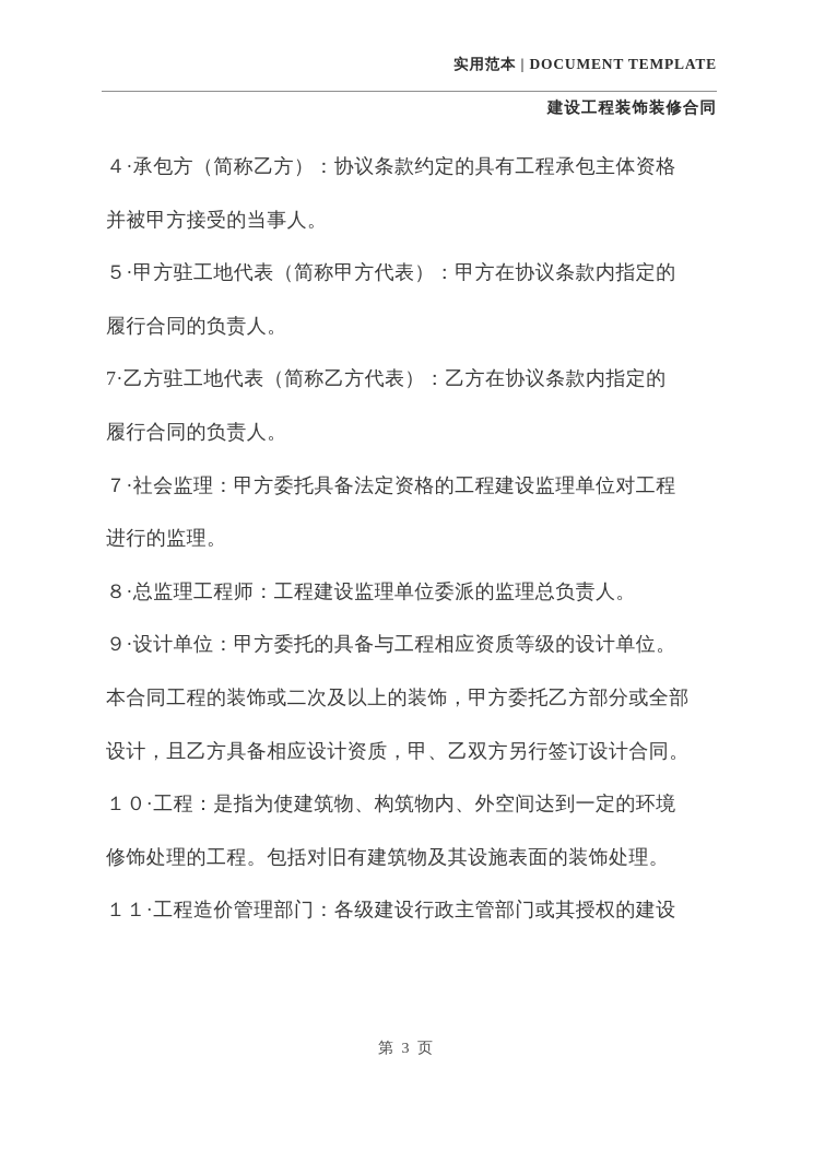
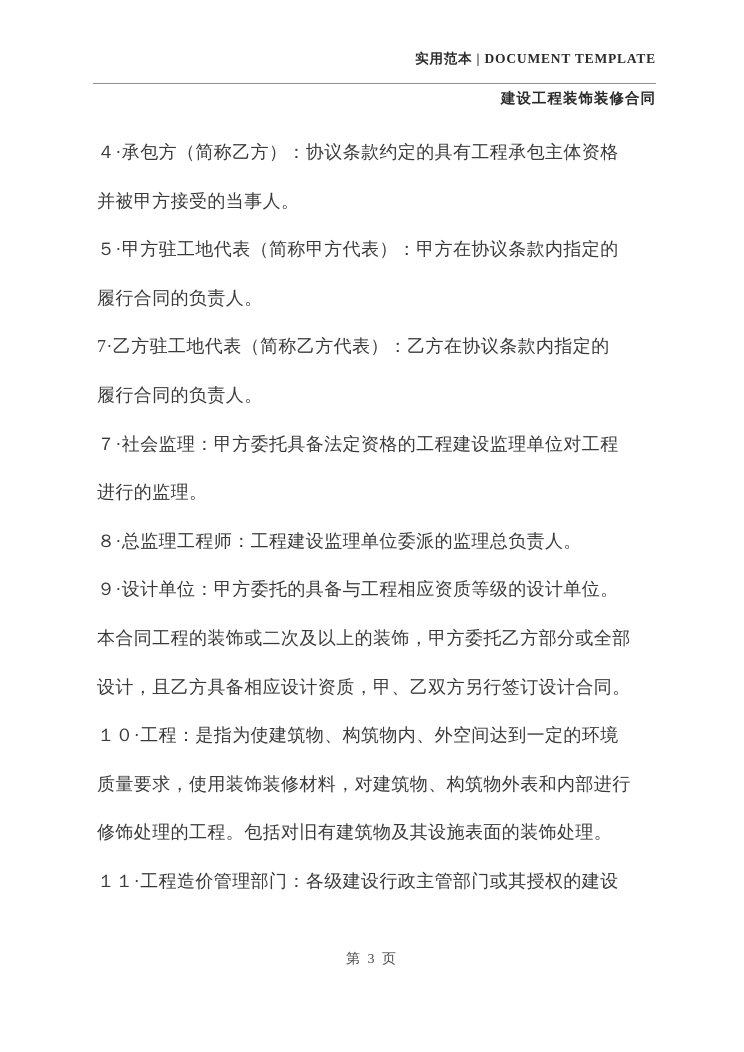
  实用范本 | DOCUMENT TEMPLATE
  建设工程装饰装修合同
  ４·承包方（简称乙方）：协议条款约定的具有工程承包主体资格
  并被甲方接受的当事人。
  ５·甲方驻工地代表（简称甲方代表）：甲方在协议条款内指定的
  履行合同的负责人。
  7·乙方驻工地代表（简称乙方代表）：乙方在协议条款内指定的
  履行合同的负责人。
  ７·社会监理：甲方委托具备法定资格的工程建设监理单位对工程
  进行的监理。
  ８·总监理工程师：工程建设监理单位委派的监理总负责人。
  ９·设计单位：甲方委托的具备与工程相应资质等级的设计单位。
  本合同工程的装饰或二次及以上的装饰，甲方委托乙方部分或全部
  设计，且乙方具备相应设计资质，甲、乙双方另行签订设计合同。
  １０·工程：是指为使建筑物、构筑物内、外空间达到一定的环境
+ 质量要求，使用装饰装修材料，对建筑物、构筑物外表和内部进行
  修饰处理的工程。包括对旧有建筑物及其设施表面的装饰处理。
  １１·工程造价管理部门：各级建设行政主管部门或其授权的建设
  第 3 页
